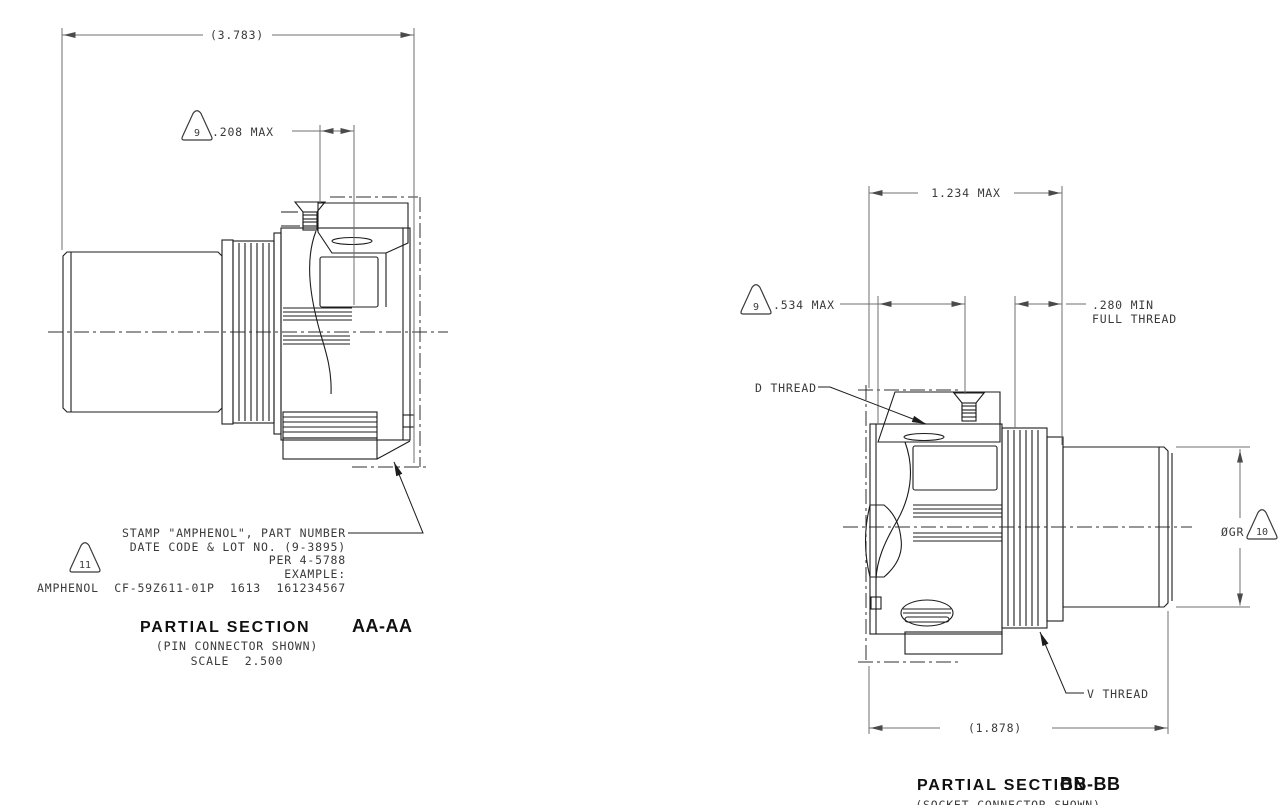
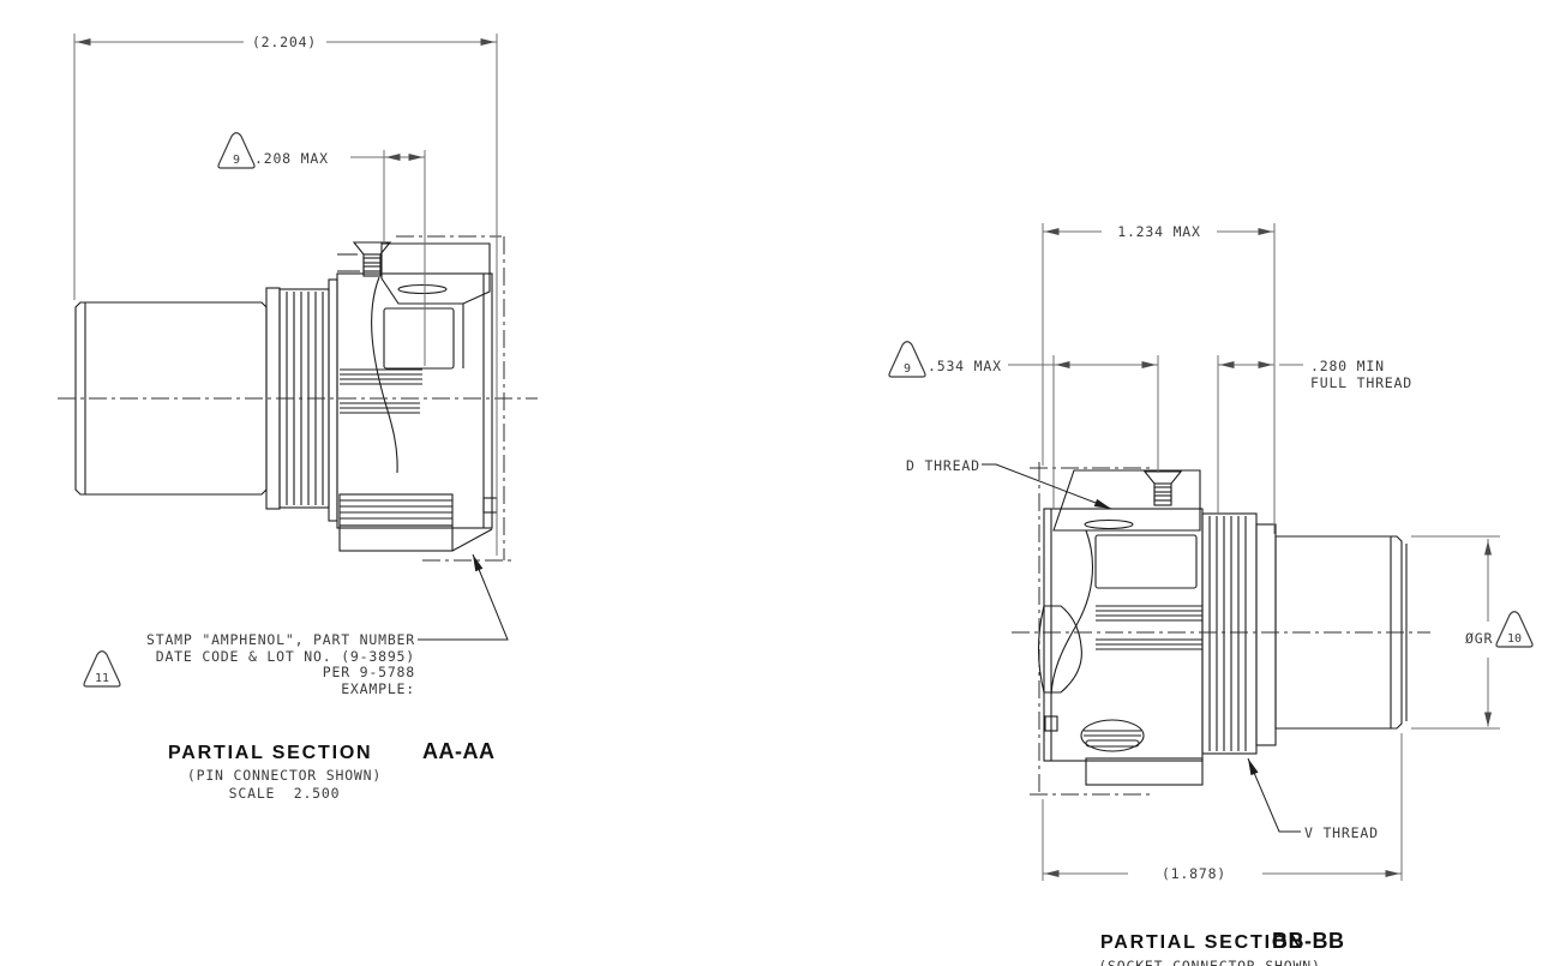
- (3.783)
+ (2.204)
  9
  .208 MAX
  11
  STAMP "AMPHENOL", PART NUMBER
  DATE CODE & LOT NO. (9-3895)
- PER 4-5788
+ PER 9-5788
  EXAMPLE:
- AMPHENOL CF-59Z611-01P 1613 161234567
  PARTIAL SECTION
  AA-AA
  (PIN CONNECTOR SHOWN)
  SCALE 2.500
  1.234 MAX
  9
  .534 MAX
  .280 MIN
  FULL THREAD
  D THREAD
  ØGR
  10
  V THREAD
  (1.878)
  PARTIAL SECTION
  BB-BB
